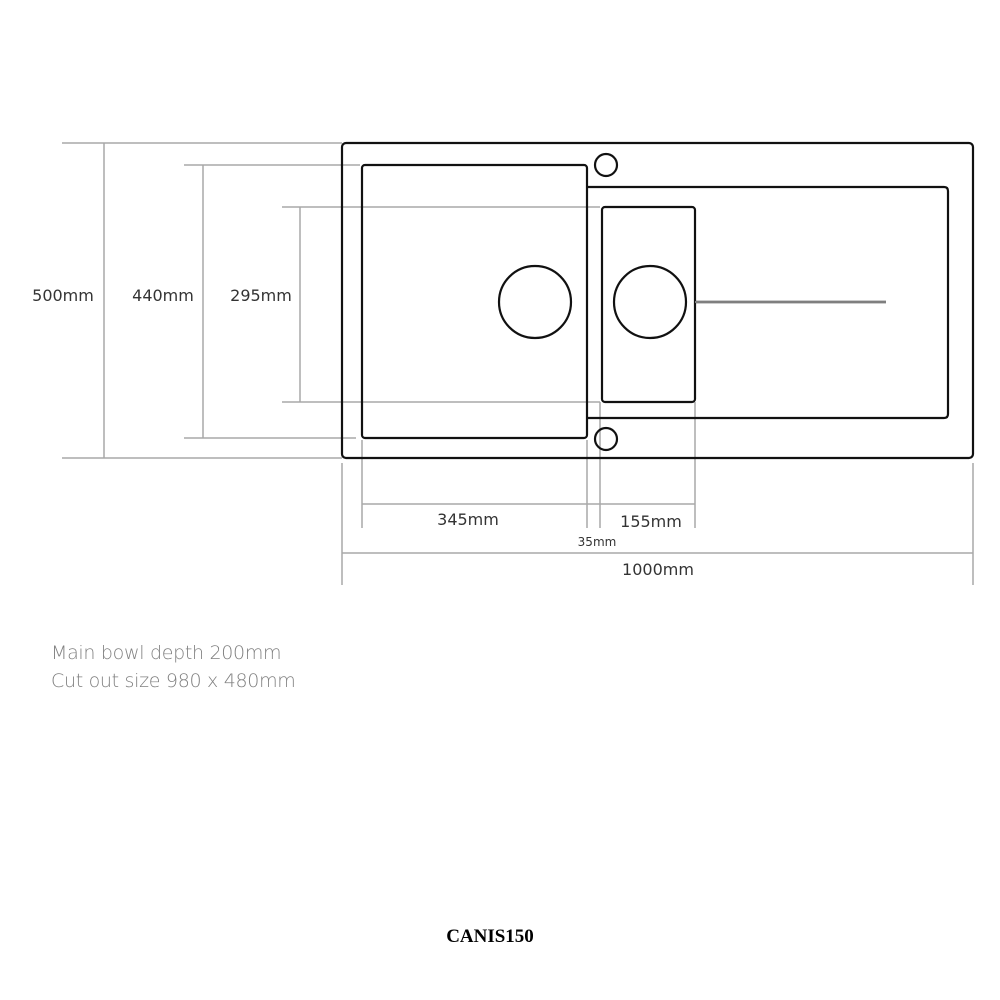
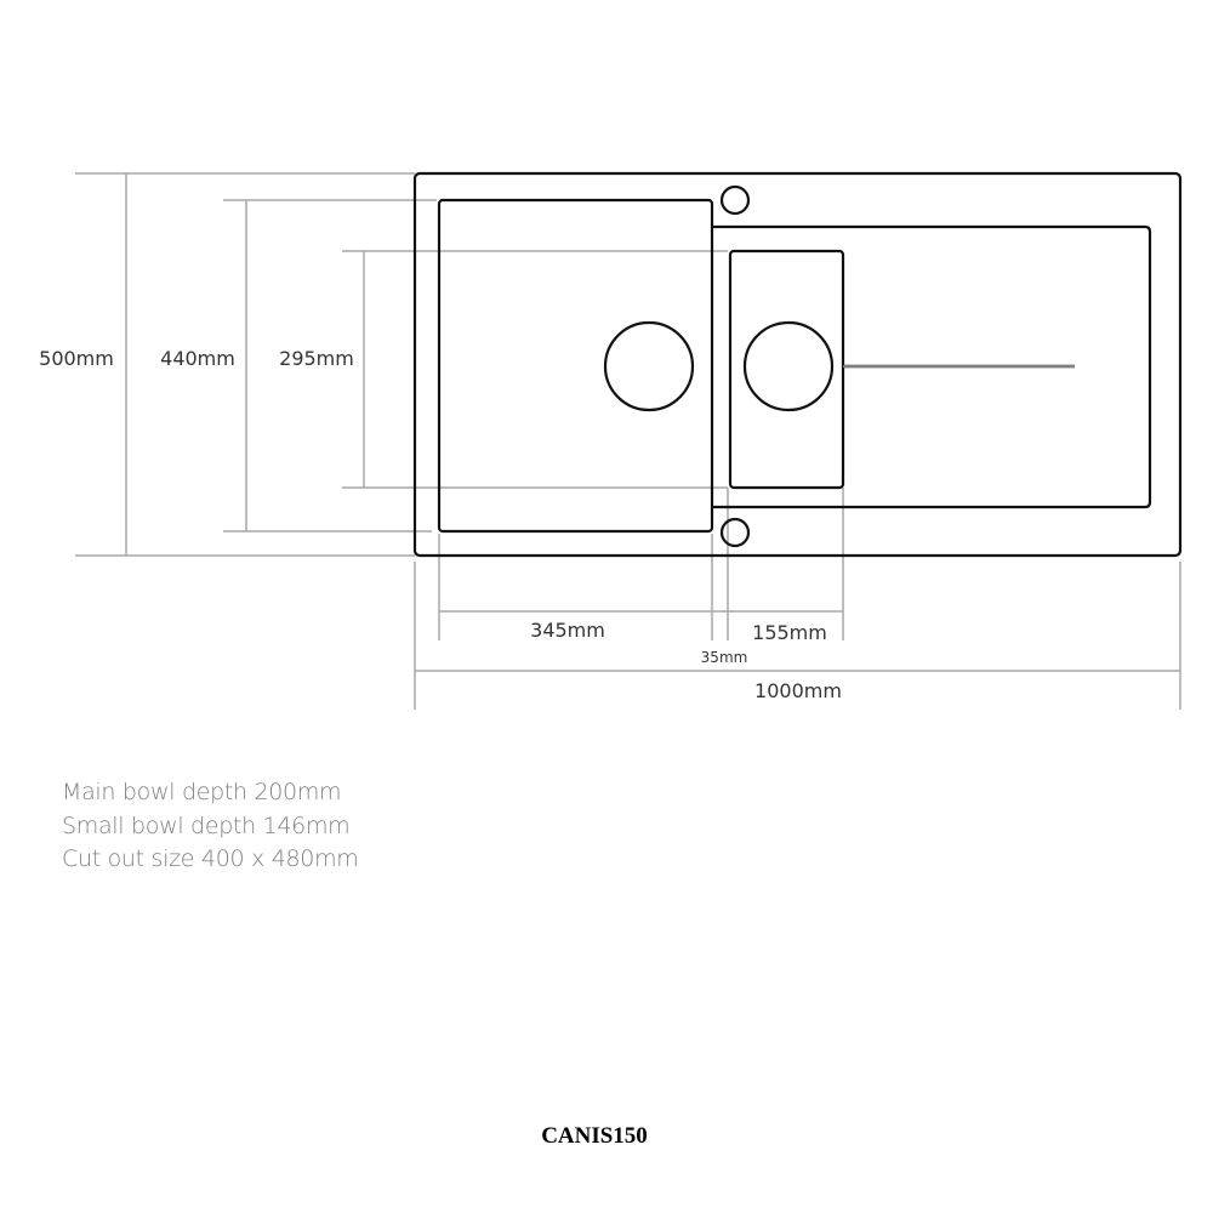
  500mm
  440mm
  295mm
  345mm
  35mm
  155mm
  1000mm
  Main bowl depth 200mm
+ Small bowl depth 146mm
- Cut out size 980 x 480mm
+ Cut out size 400 x 480mm
  CANIS150
